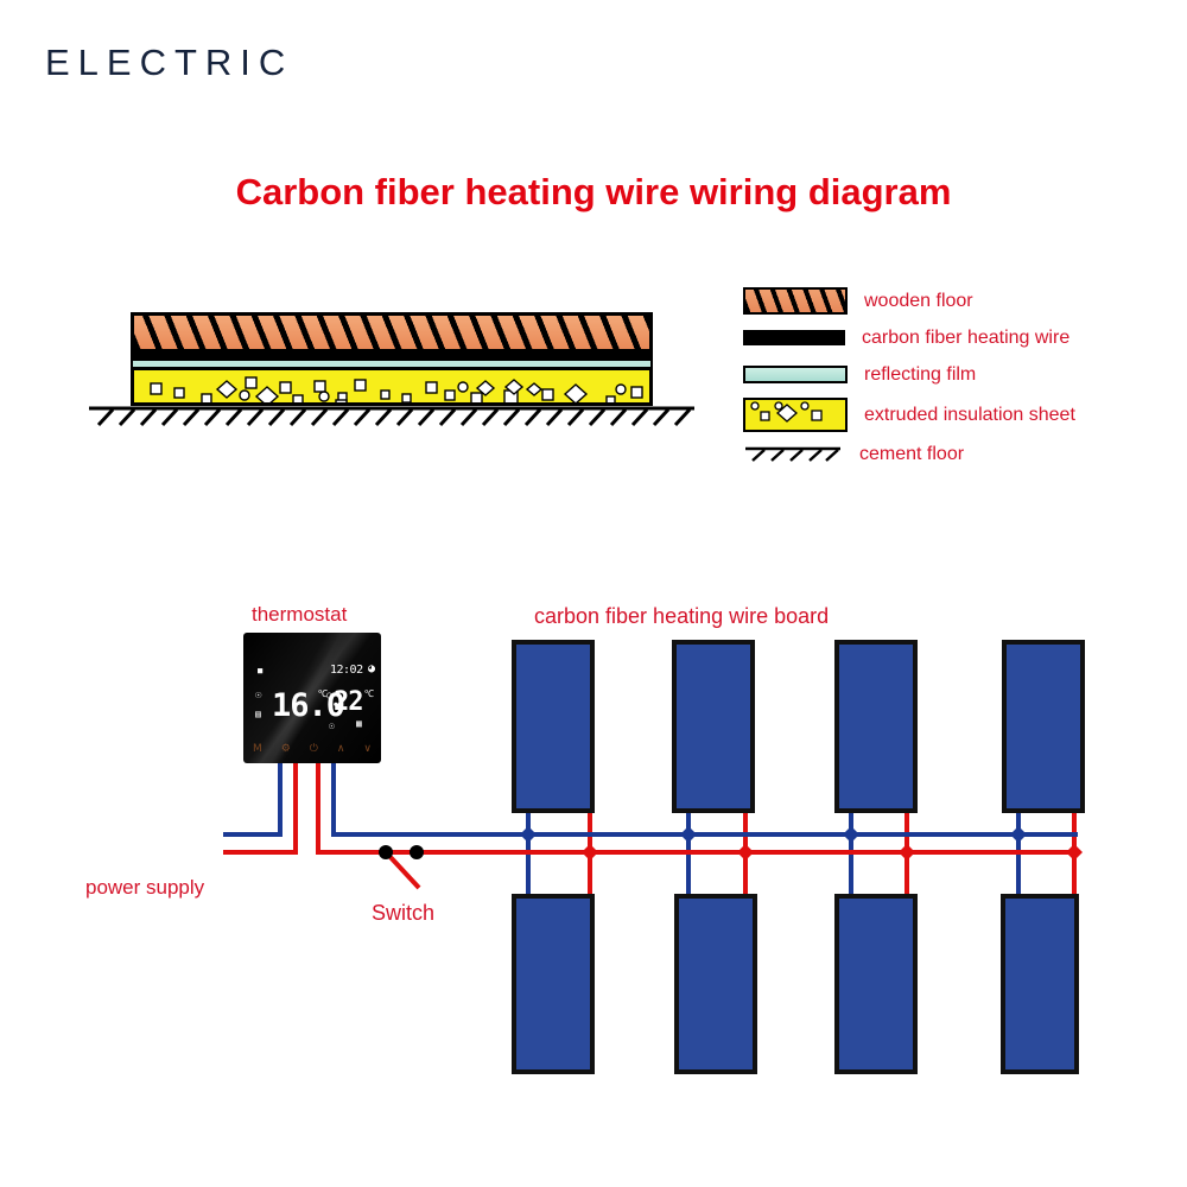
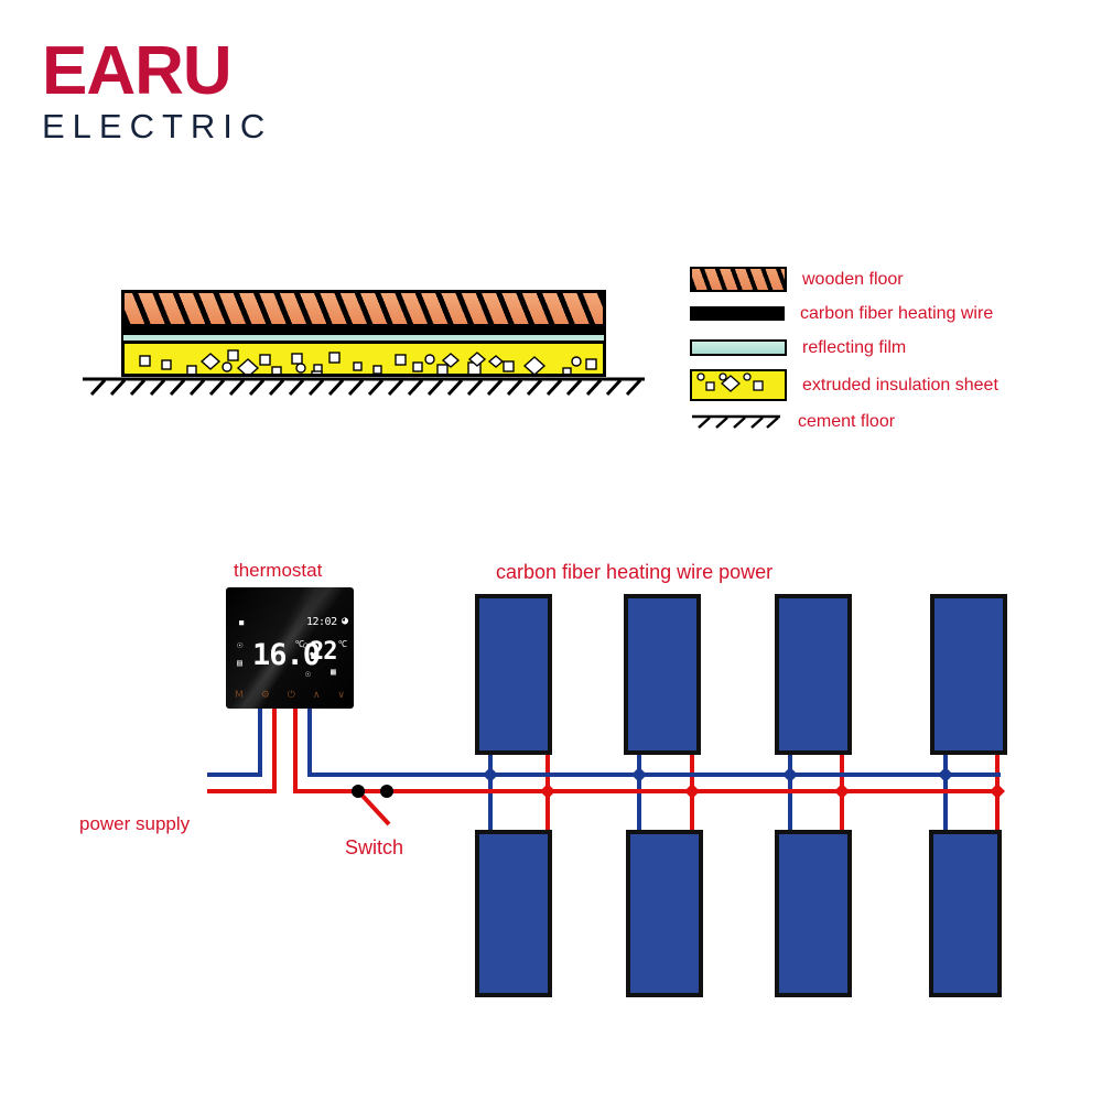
+ EARU
  ELECTRIC
- Carbon fiber heating wire wiring diagram
  wooden floor
  carbon fiber heating wire
  reflecting film
  extruded insulation sheet
  cement floor
  thermostat
- carbon fiber heating wire board
+ carbon fiber heating wire power
  power supply
  Switch
